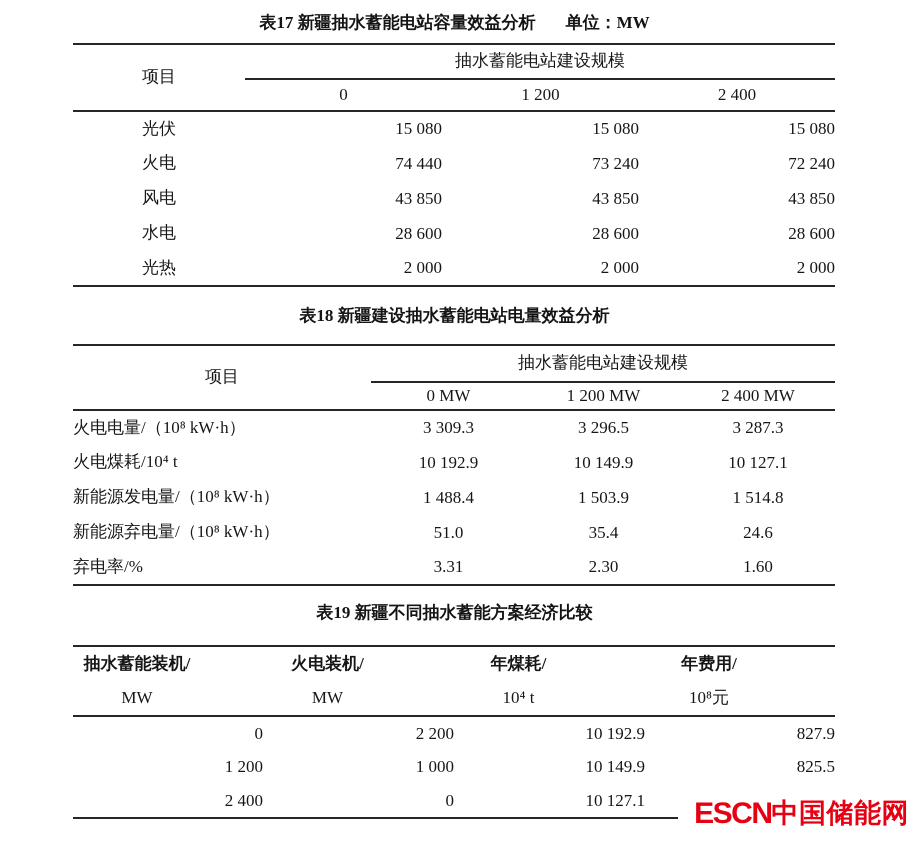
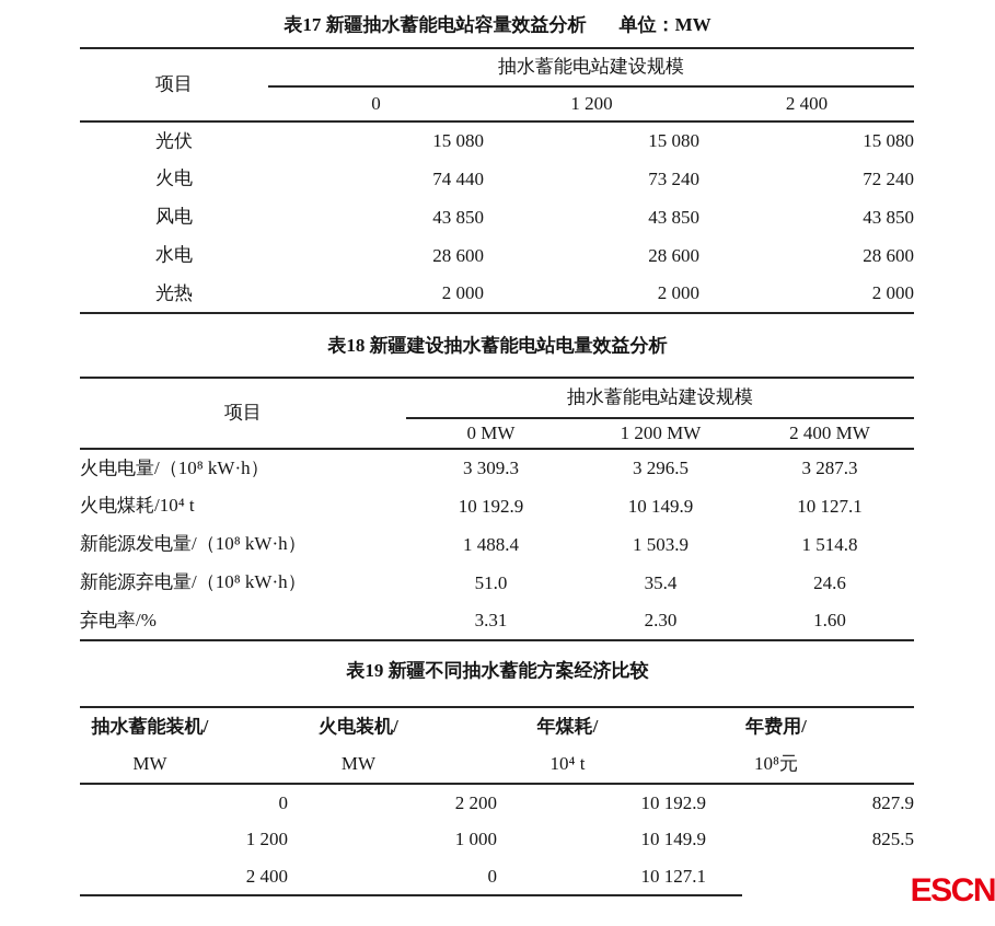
  表17 新疆抽水蓄能电站容量效益分析 单位：MW
  项目	抽水蓄能电站建设规模
  0	1 200	2 400
  光伏	15 080	15 080	15 080
  火电	74 440	73 240	72 240
  风电	43 850	43 850	43 850
  水电	28 600	28 600	28 600
  光热	2 000	2 000	2 000
  表18 新疆建设抽水蓄能电站电量效益分析
  项目	抽水蓄能电站建设规模
  0 MW	1 200 MW	2 400 MW
  火电电量/（10⁸ kW·h）	3 309.3	3 296.5	3 287.3
  火电煤耗/10⁴ t	10 192.9	10 149.9	10 127.1
  新能源发电量/（10⁸ kW·h）	1 488.4	1 503.9	1 514.8
  新能源弃电量/（10⁸ kW·h）	51.0	35.4	24.6
  弃电率/%	3.31	2.30	1.60
  表19 新疆不同抽水蓄能方案经济比较
  抽水蓄能装机/	火电装机/	年煤耗/	年费用/
  MW	MW	10⁴ t	10⁸元
  0	2 200	10 192.9	827.9
  1 200	1 000	10 149.9	825.5
  2 400	0	10 127.1
  ESCN
- 中国储能网
